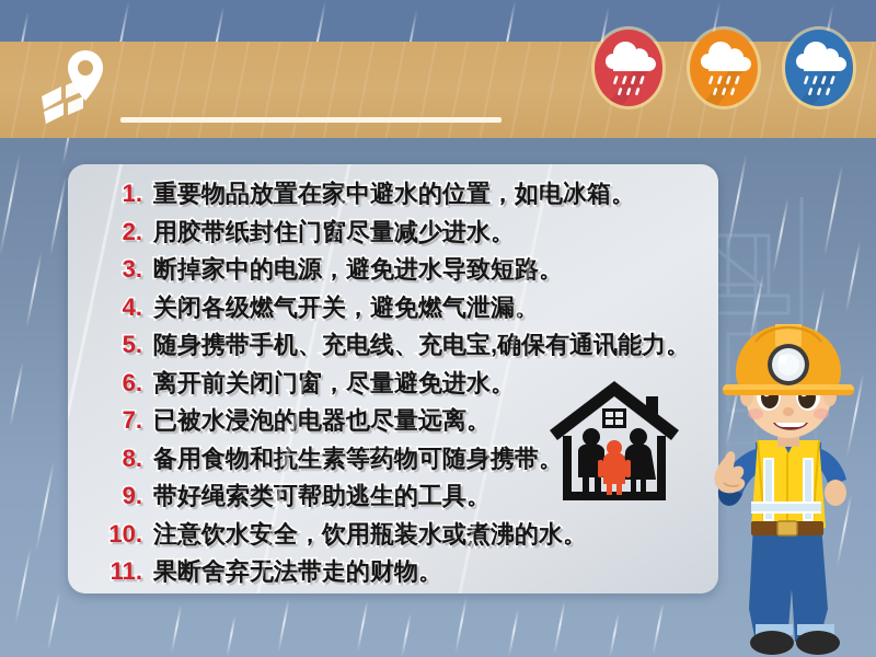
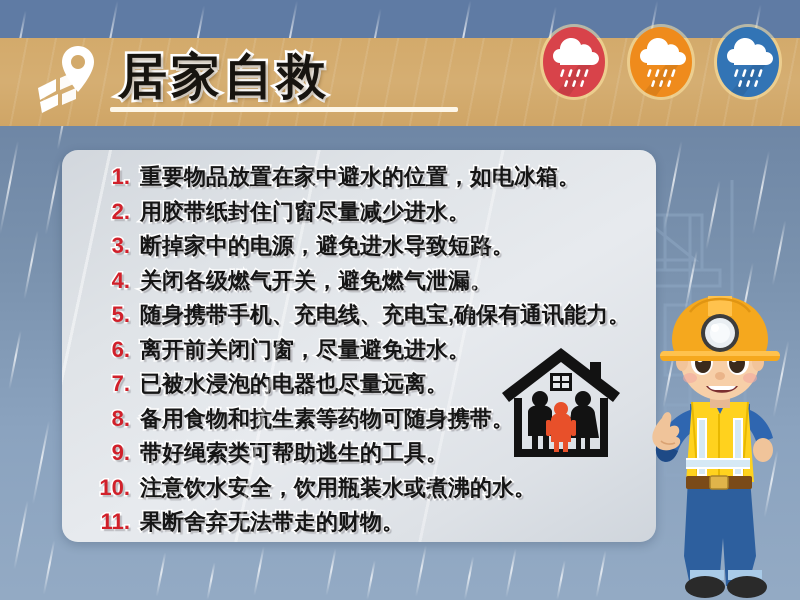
+ 居家自救
